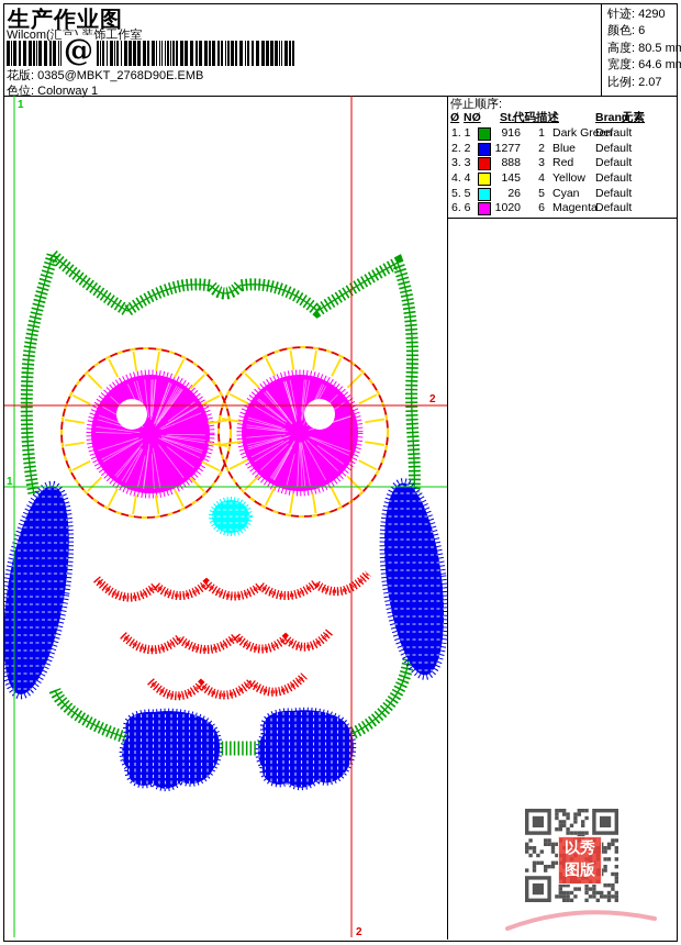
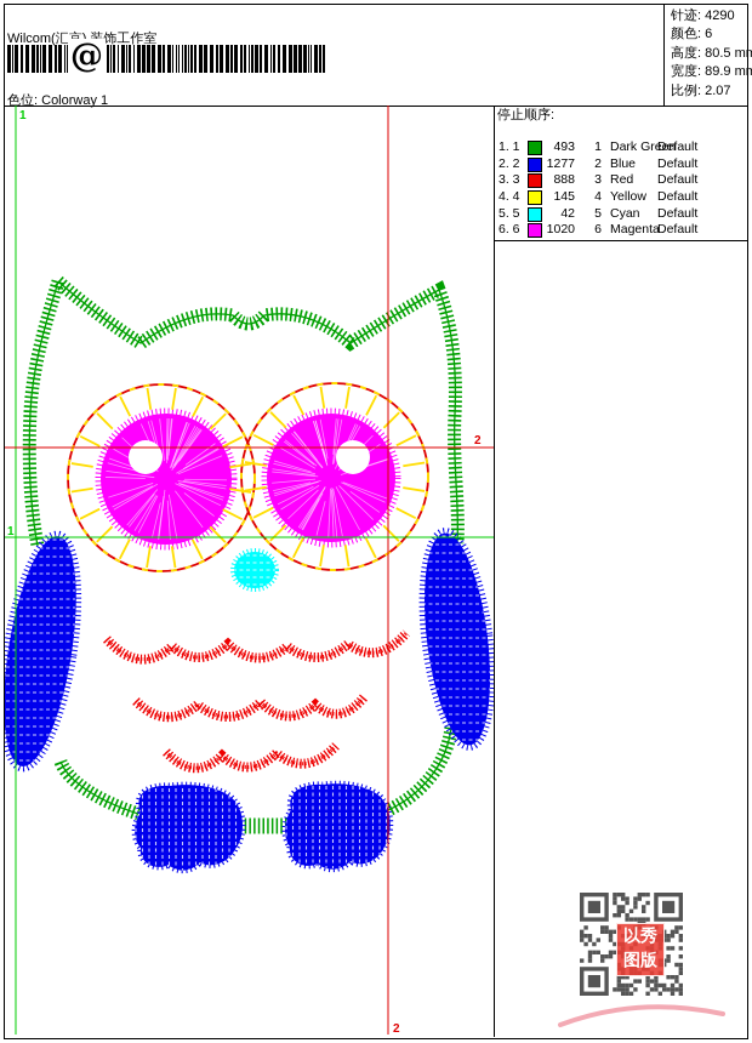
- 生产作业图
  Wilcom(汇饰工作室
  @
- 花版: 0385@MBKT_2768D90E.EMB
  色位: Colorway 1
  针迹: 4290
  颜色: 6
  高度: 80.5 mm
- 宽度: 64.6 mm
+ 宽度: 89.9 mm
  比例: 2.07
  停止顺序:
- Ø
- NØ
- St.
- 代码
- 描述
- Brand
- 元素
  1. 1
- 916
+ 493
  1
  Dark Green
  Default
  2. 2
  1277
  2
  Blue
  Default
  3. 3
  888
  3
  Red
  Default
  4. 4
  145
  4
  Yellow
  Default
  5. 5
- 26
+ 42
  5
  Cyan
  Default
  6. 6
  1020
  6
  Magenta
  Default
  以秀
  图版
  1
  1
  2
  2
